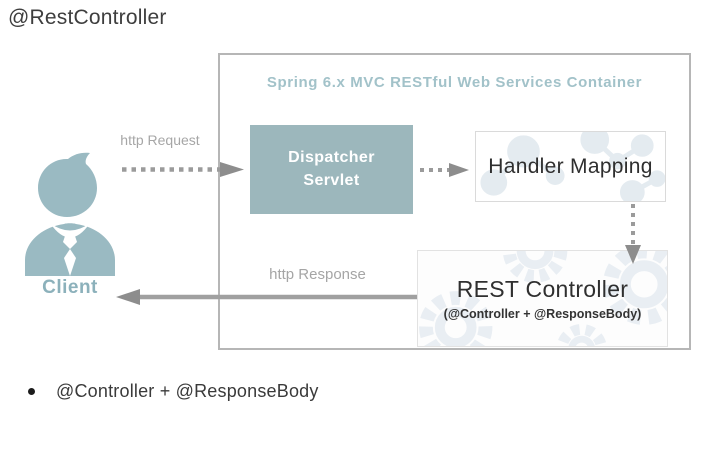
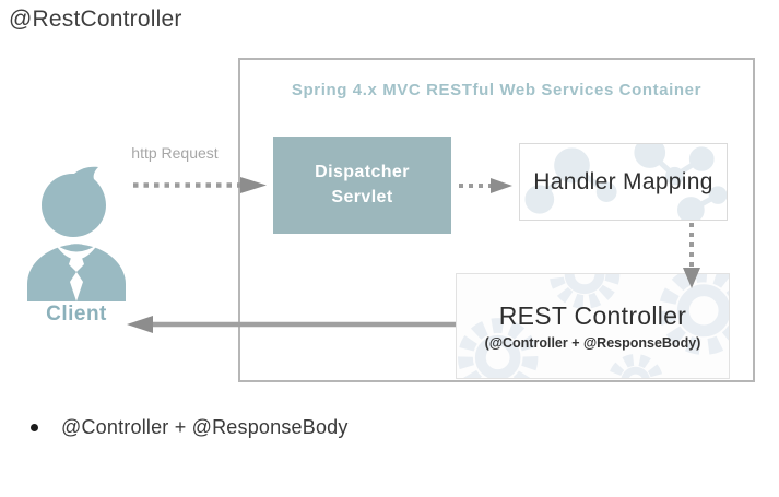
  @RestController
- Spring 6.x MVC RESTful Web Services Container
+ Spring 4.x MVC RESTful Web Services Container
  Client
  http Request
  Dispatcher
  Servlet
  Handler Mapping
  REST Controller
  (@Controller + @ResponseBody)
- http Response
  @Controller + @ResponseBody
